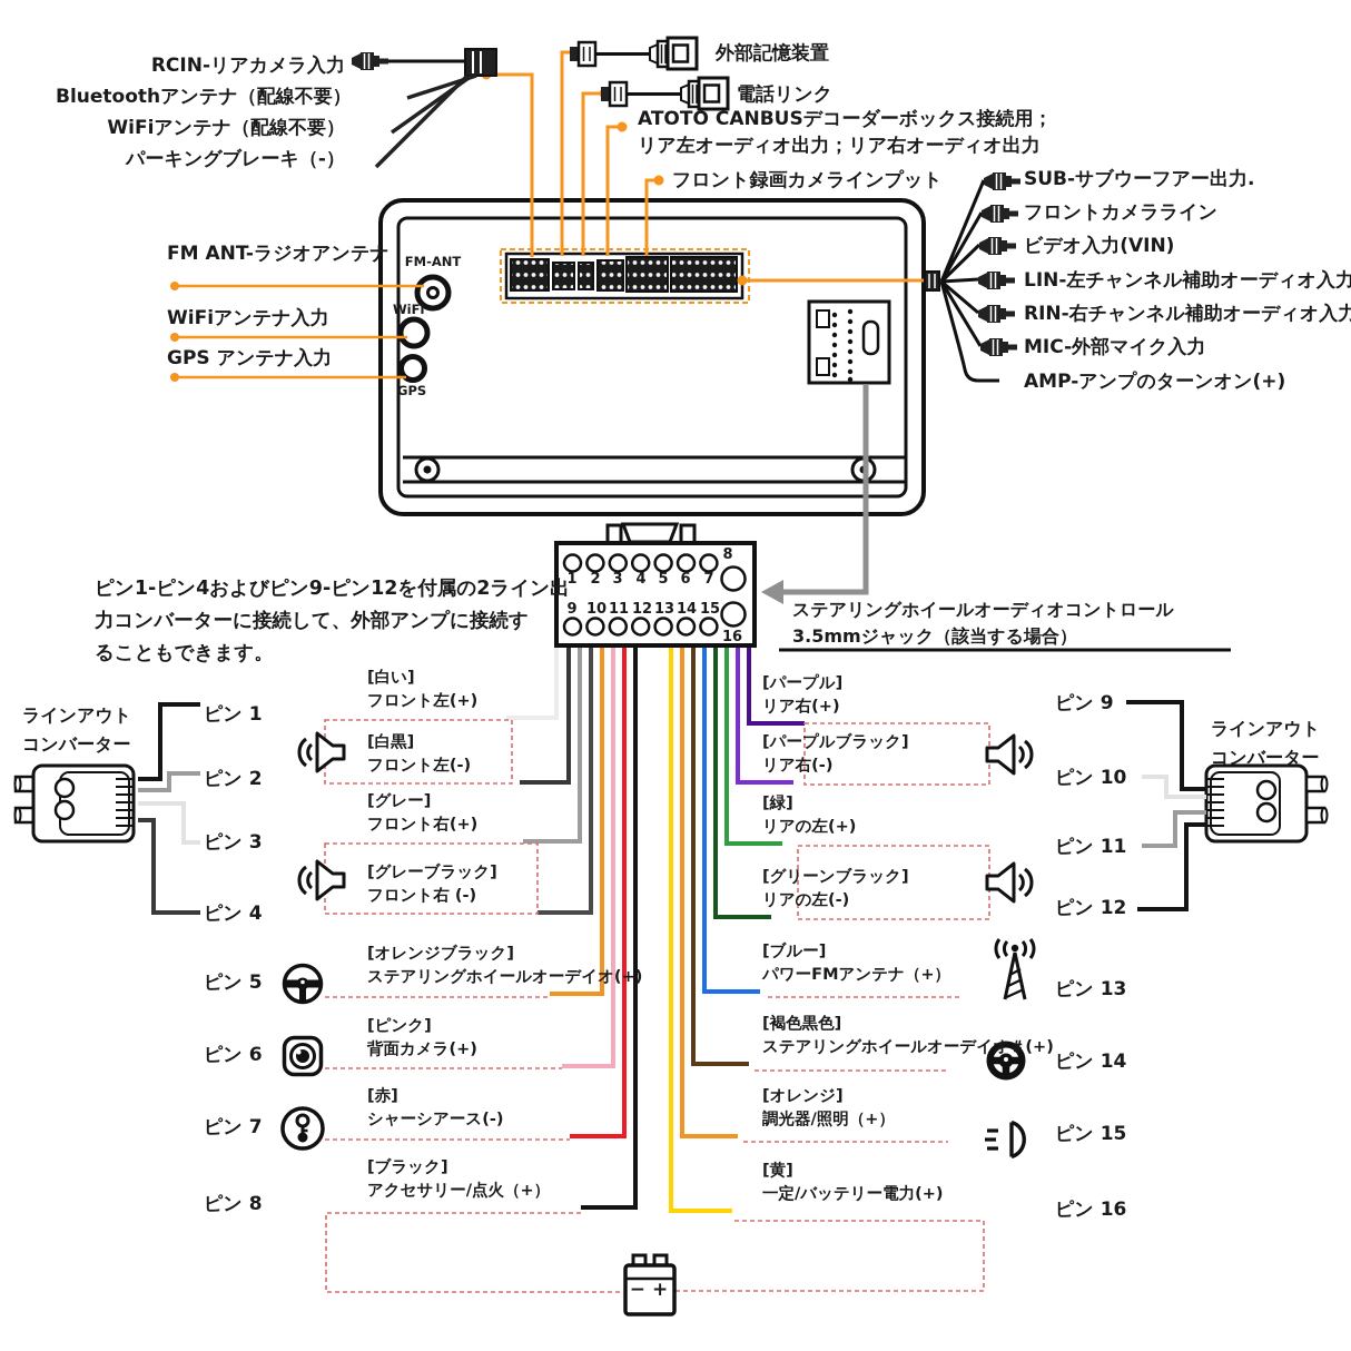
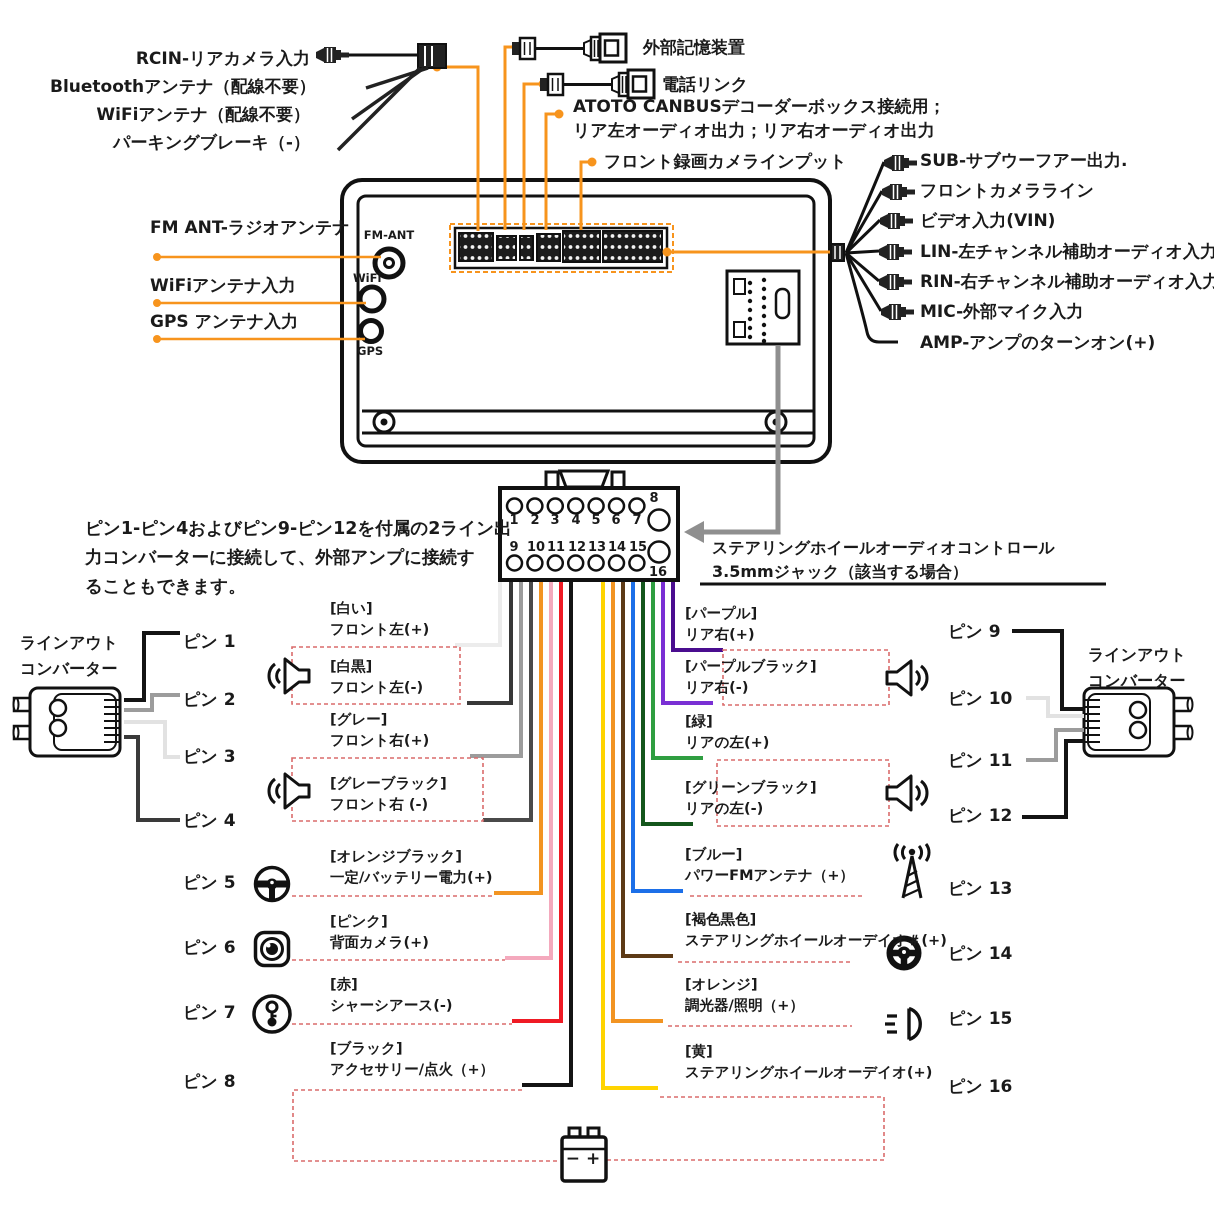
  RCIN-リアカメラ入力
  Bluetoothアンテナ（配線不要）
  WiFiアンテナ（配線不要）
  パーキングブレーキ（-）
  外部記憶装置
  電話リンク
  ATOTO CANBUSデコーダーボックス接続用；
  リア左オーディオ出力；リア右オーディオ出力
  フロント録画カメラインプット
  SUB-サブウーフアー出力.
  フロントカメラライン
  ビデオ入力(VIN)
  LIN-左チャンネル補助オーディオ入力
  RIN-右チャンネル補助オーディオ入力
  MIC-外部マイク入力
  AMP-アンプのターンオン(+)
  FM ANT-ラジオアンテナ
  WiFiアンテナ入力
  GPS アンテナ入力
  FM-ANT
  WiFi
  GPS
  ピン1-ピン4およびピン9-ピン12を付属の2ライン出
  力コンバーターに接続して、外部アンプに接続す
  ることもできます。
  ステアリングホイールオーディオコントロール
  3.5mmジャック（該当する場合）
  1
  2
  3
  4
  5
  6
  7
  8
  9
  10
  11
  12
  13
  14
  15
  16
  ラインアウト
  コンバーター
  ラインアウト
  コンバーター
  ピン 1
  ピン 2
  ピン 3
  ピン 4
  ピン 5
  ピン 6
  ピン 7
  ピン 8
  ピン 9
  ピン 10
  ピン 11
  ピン 12
  ピン 13
  ピン 14
  ピン 15
  ピン 16
  [白い]
  フロント左(+)
  [白黒]
  フロント左(-)
  [グレー]
  フロント右(+)
  [グレーブラック]
  フロント右 (-)
  [オレンジブラック]
- ステアリングホイールオーデイオ(+)
+ 一定/バッテリー電力(+)
  [ピンク]
  背面カメラ(+)
  [赤]
  シャーシアース(-)
  [ブラック]
  アクセサリー/点火（+）
  [パープル]
  リア右(+)
  [パープルブラック]
  リア右(-)
  [緑]
  リアの左(+)
  [グリーンブラック]
  リアの左(-)
  [ブルー]
  パワーFMアンテナ（+）
  [褐色黒色]
  ステアリングホイールオーデイオ＃(+)
  [オレンジ]
  調光器/照明（+）
  [黄]
- 一定/バッテリー電力(+)
+ ステアリングホイールオーデイオ(+)
  − +
